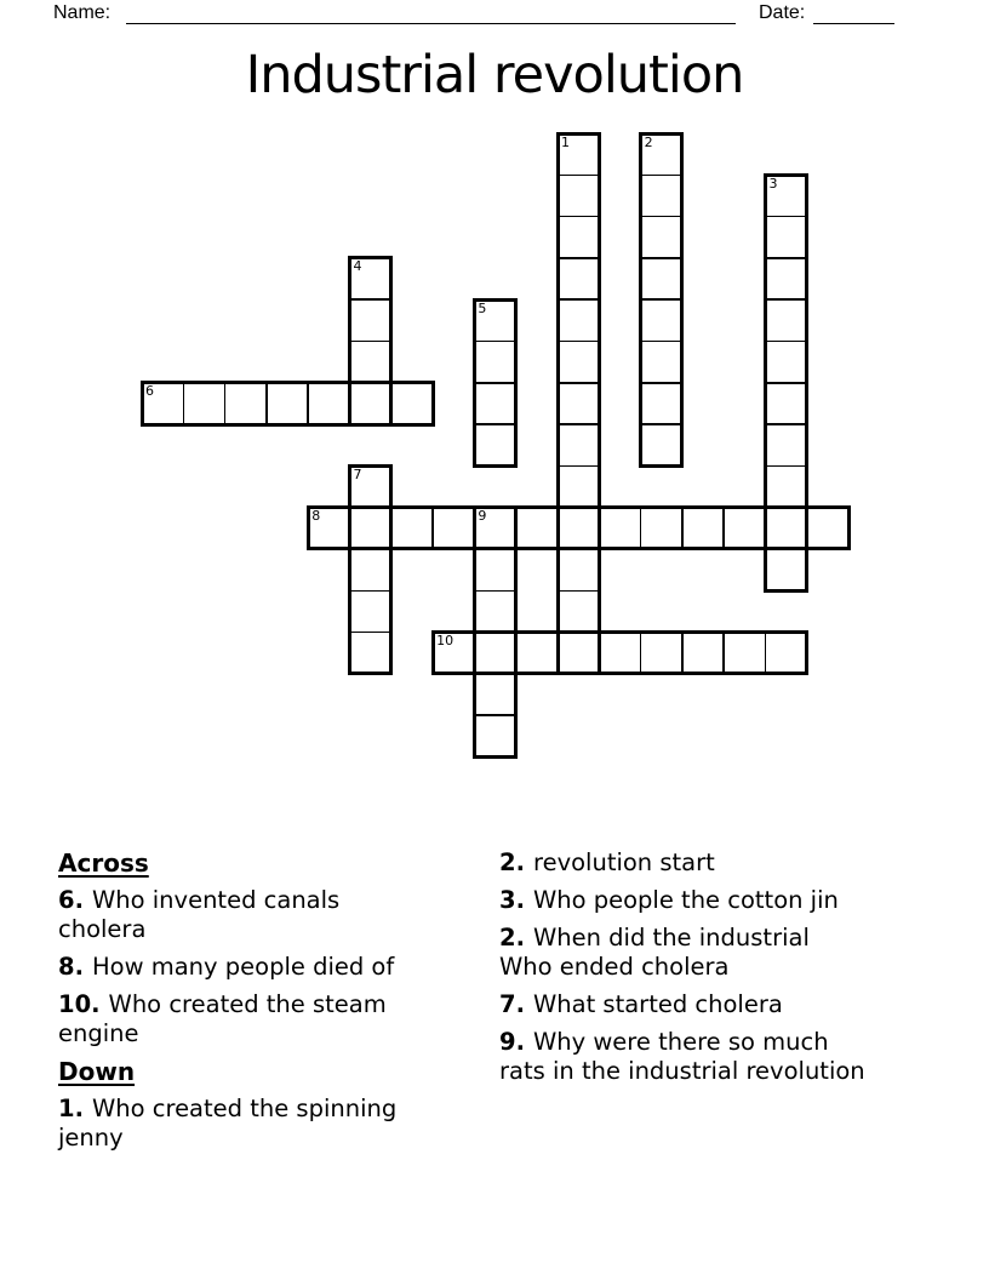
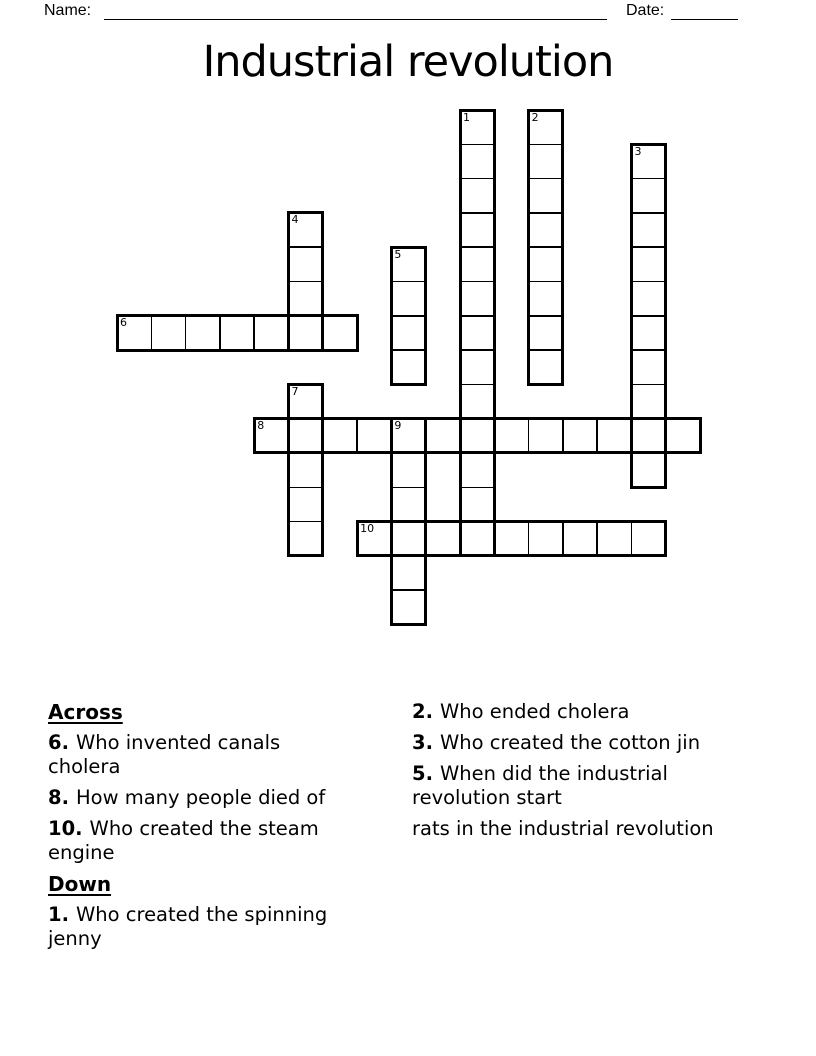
  Name:
  Date:
  Industrial revolution
  1
  2
  3
  4
  5
  6
  7
  8
  9
  10
  Across
  6. Who invented canals
  cholera
  8. How many people died of
  10. Who created the steam
  engine
  Down
  1. Who created the spinning
  jenny
- 2. revolution start
+ 2. Who ended cholera
- 3. Who people the cotton jin
+ 3. Who created the cotton jin
- 2. When did the industrial
+ 5. When did the industrial
- Who ended cholera
+ revolution start
- 7. What started cholera
- 9. Why were there so much
  rats in the industrial revolution
